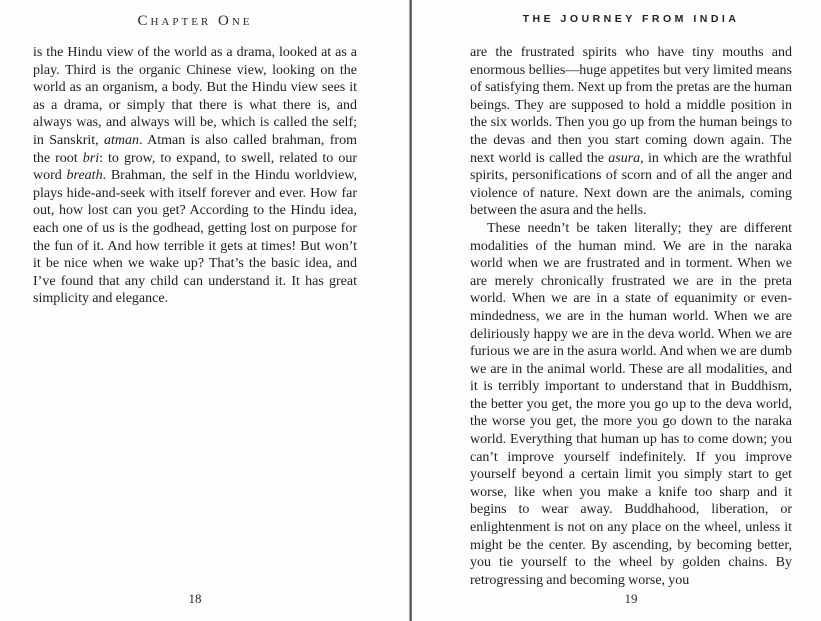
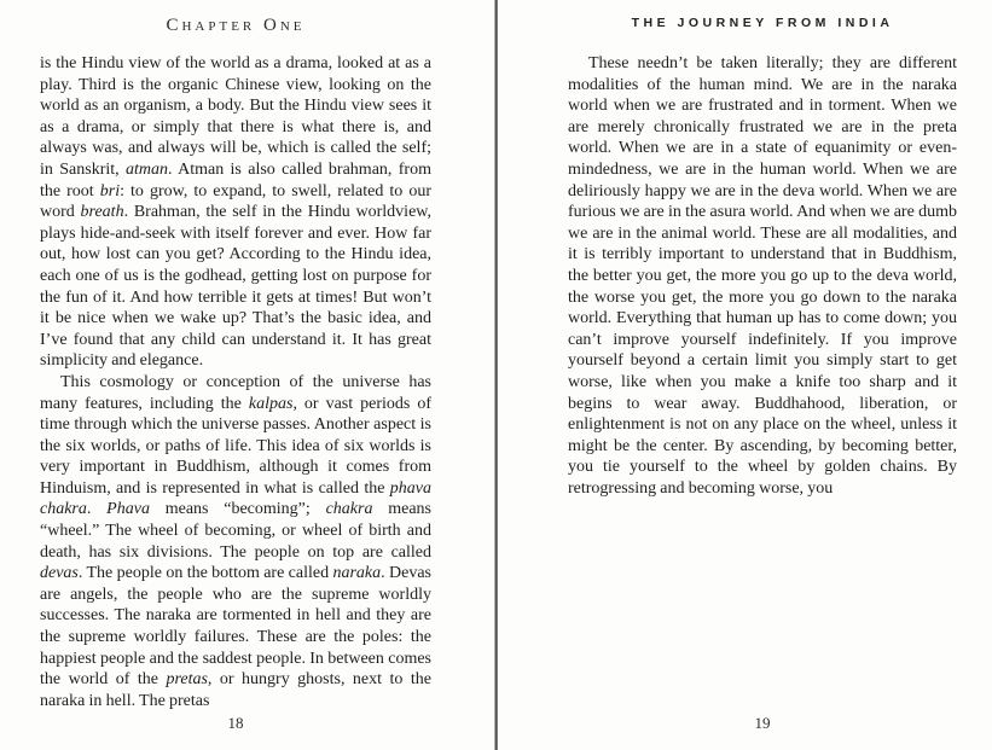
  Chapter One
  is the Hindu view of the world as a drama, looked at as a play. Third is the organic Chinese view, looking on the world as an organism, a body. But the Hindu view sees it as a drama, or simply that there is what there is, and always was, and always will be, which is called the self; in Sanskrit, atman. Atman is also called brahman, from the root bri: to grow, to expand, to swell, related to our word breath. Brahman, the self in the Hindu worldview, plays hide-and-seek with itself forever and ever. How far out, how lost can you get? According to the Hindu idea, each one of us is the godhead, getting lost on purpose for the fun of it. And how terrible it gets at times! But won’t it be nice when we wake up? That’s the basic idea, and I’ve found that any child can understand it. It has great simplicity and elegance.
+ This cosmology or conception of the universe has many features, including the kalpas, or vast periods of time through which the universe passes. Another aspect is the six worlds, or paths of life. This idea of six worlds is very important in Buddhism, although it comes from Hinduism, and is represented in what is called the phava chakra. Phava means “becoming”; chakra means “wheel.” The wheel of becoming, or wheel of birth and death, has six divisions. The people on top are called devas. The people on the bottom are called naraka. Devas are angels, the people who are the supreme worldly successes. The naraka are tormented in hell and they are the supreme worldly failures. These are the poles: the happiest people and the saddest people. In between comes the world of the pretas, or hungry ghosts, next to the naraka in hell. The pretas
  18
  THE JOURNEY FROM INDIA
- are the frustrated spirits who have tiny mouths and enormous bellies—huge appetites but very limited means of satisfying them. Next up from the pretas are the human beings. They are supposed to hold a middle position in the six worlds. Then you go up from the human beings to the devas and then you start coming down again. The next world is called the asura, in which are the wrathful spirits, personifications of scorn and of all the anger and violence of nature. Next down are the animals, coming between the asura and the hells.
  These needn’t be taken literally; they are different modalities of the human mind. We are in the naraka world when we are frustrated and in torment. When we are merely chronically frustrated we are in the preta world. When we are in a state of equanimity or even-mindedness, we are in the human world. When we are deliriously happy we are in the deva world. When we are furious we are in the asura world. And when we are dumb we are in the animal world. These are all modalities, and it is terribly important to understand that in Buddhism, the better you get, the more you go up to the deva world, the worse you get, the more you go down to the naraka world. Everything that human up has to come down; you can’t improve yourself indefinitely. If you improve yourself beyond a certain limit you simply start to get worse, like when you make a knife too sharp and it begins to wear away. Buddhahood, liberation, or enlightenment is not on any place on the wheel, unless it might be the center. By ascending, by becoming better, you tie yourself to the wheel by golden chains. By retrogressing and becoming worse, you
  19
